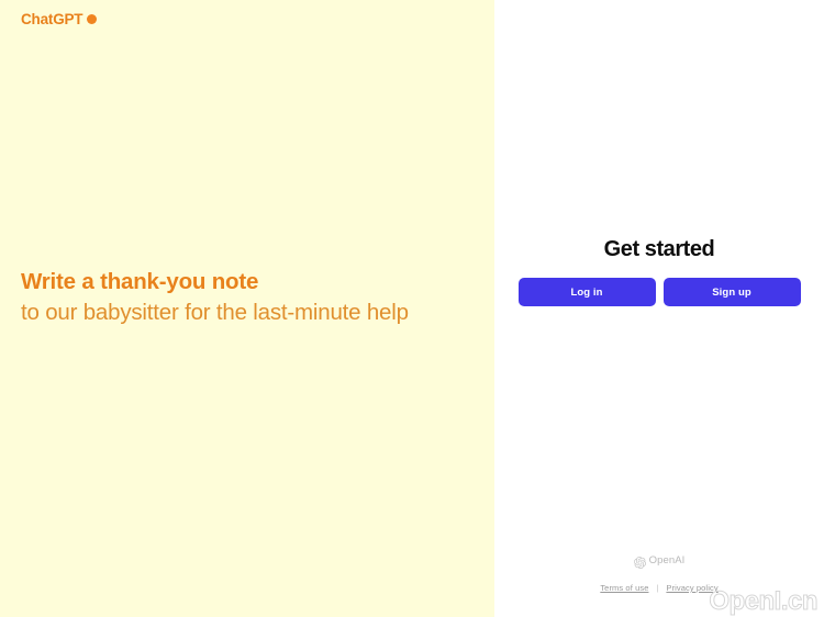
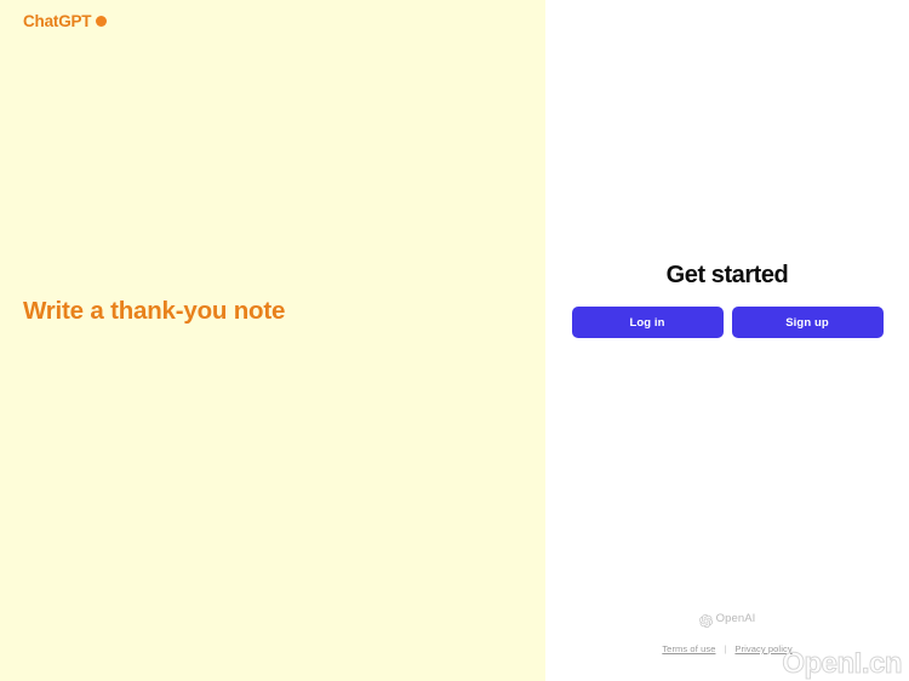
  ChatGPT
  Write a thank-you note
- to our babysitter for the last-minute help
  Get started
  Log in
  Sign up
  OpenAI
  Terms of use
  |
  Privacy policy
  OpenI.cn
